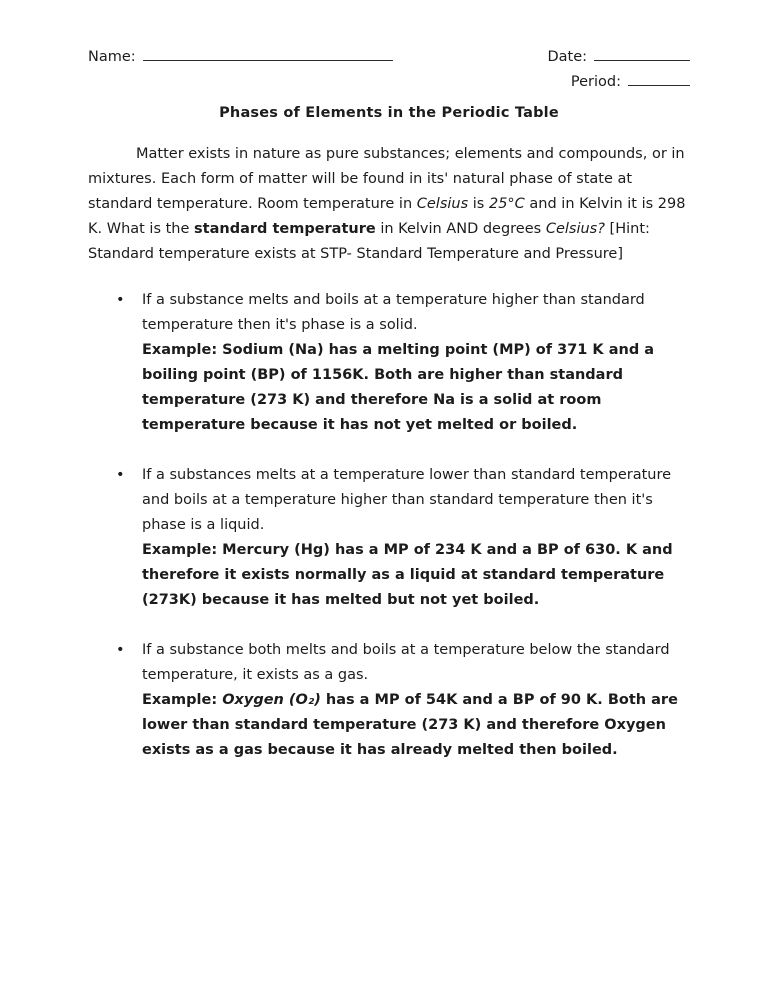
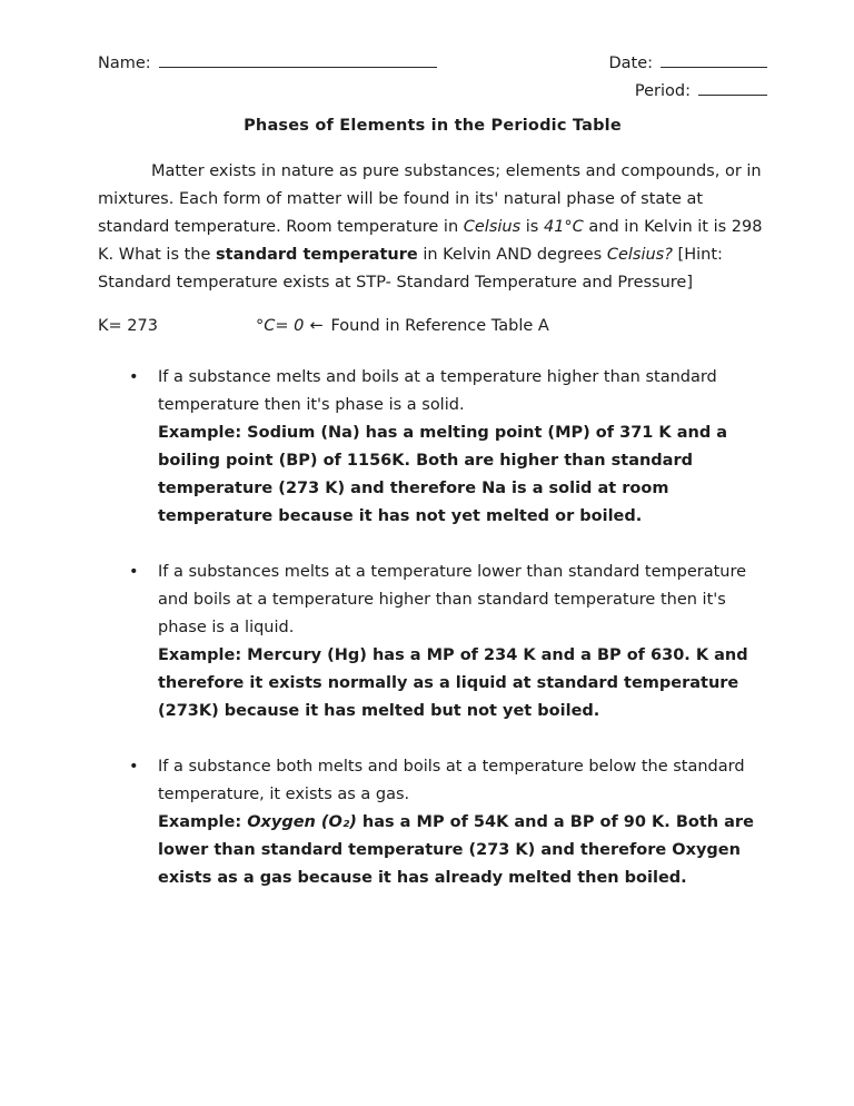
  Name:
  Date:
  Period:
  Phases of Elements in the Periodic Table
- Matter exists in nature as pure substances; elements and compounds, or in mixtures. Each form of matter will be found in its' natural phase of state at standard temperature. Room temperature in Celsius is 25°C and in Kelvin it is 298 K. What is the standard temperature in Kelvin AND degrees Celsius? [Hint: Standard temperature exists at STP- Standard Temperature and Pressure]
+ Matter exists in nature as pure substances; elements and compounds, or in mixtures. Each form of matter will be found in its' natural phase of state at standard temperature. Room temperature in Celsius is 41°C and in Kelvin it is 298 K. What is the standard temperature in Kelvin AND degrees Celsius? [Hint: Standard temperature exists at STP- Standard Temperature and Pressure]
+ K= 273 °C= 0 ← Found in Reference Table A
  •
  If a substance melts and boils at a temperature higher than standard temperature then it's phase is a solid.
  Example: Sodium (Na) has a melting point (MP) of 371 K and a boiling point (BP) of 1156K. Both are higher than standard temperature (273 K) and therefore Na is a solid at room temperature because it has not yet melted or boiled.
  •
  If a substances melts at a temperature lower than standard temperature and boils at a temperature higher than standard temperature then it's phase is a liquid.
  Example: Mercury (Hg) has a MP of 234 K and a BP of 630. K and therefore it exists normally as a liquid at standard temperature (273K) because it has melted but not yet boiled.
  •
  If a substance both melts and boils at a temperature below the standard temperature, it exists as a gas.
  Example: Oxygen (O₂) has a MP of 54K and a BP of 90 K. Both are lower than standard temperature (273 K) and therefore Oxygen exists as a gas because it has already melted then boiled.
